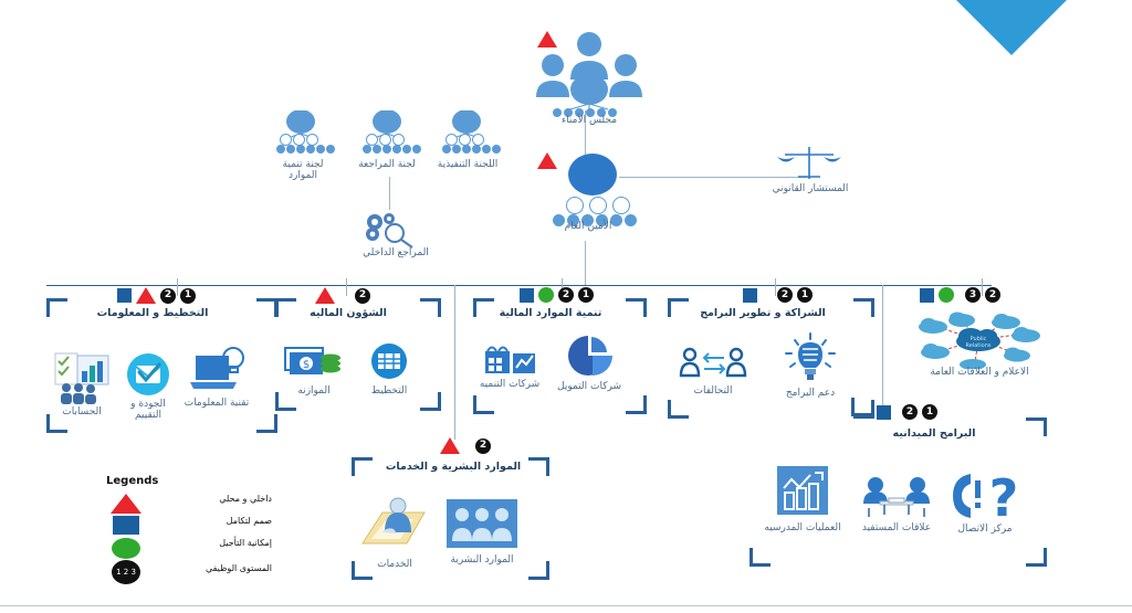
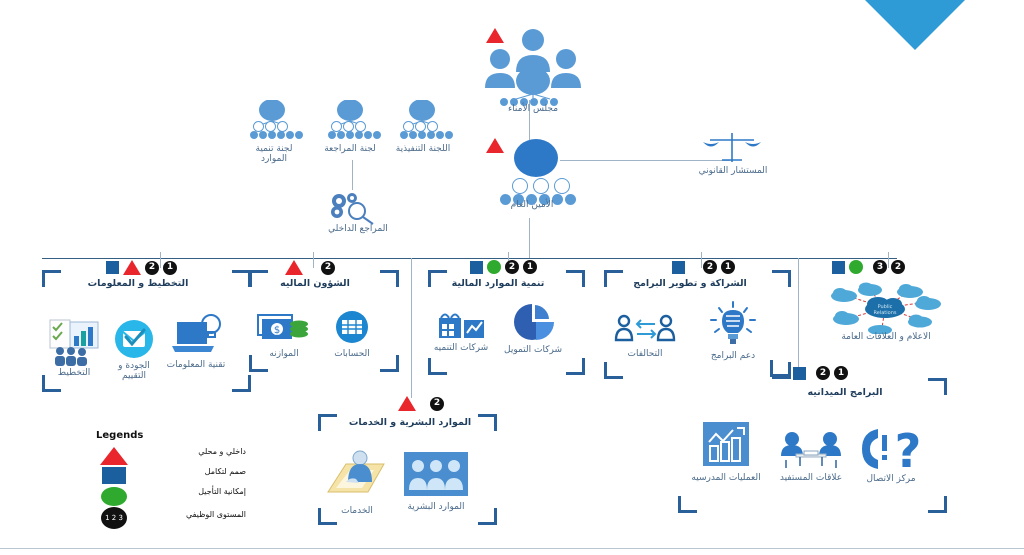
  مجلس الأمناء
  لجنة تنمية الموارد
  لجنة المراجعة
  اللجنة التنفيذية
  الأمين العام
  المستشار القانوني
  المراجع الداخلي
  2
  1
  التخطيط و المعلومات
- الحسابات
+ التخطيط
  الجودة و التقييم
  تقنية المعلومات
  2
  الشؤون الماليه
  $
  الموازنه
- التخطيط
+ الحسابات
  2
  1
  تنمية الموارد المالية
  شركات التنميه
  شركات التمويل
  2
  1
  الشراكة و تطوير البرامج
  التحالفات
  دعم البرامج
  3
  2
  الاعلام و العلاقات العامة
  2
  1
  البرامج الميدانيه
  العمليات المدرسيه
  علاقات المستفيد
  ?
  مركز الاتصال
  2
  الموارد البشرية و الخدمات
  الخدمات
  الموارد البشرية
  Legends
  1 2 3
  داخلي و محلي
  صمم لتكامل
  إمكانية التأجيل
  المستوى الوظيفي
